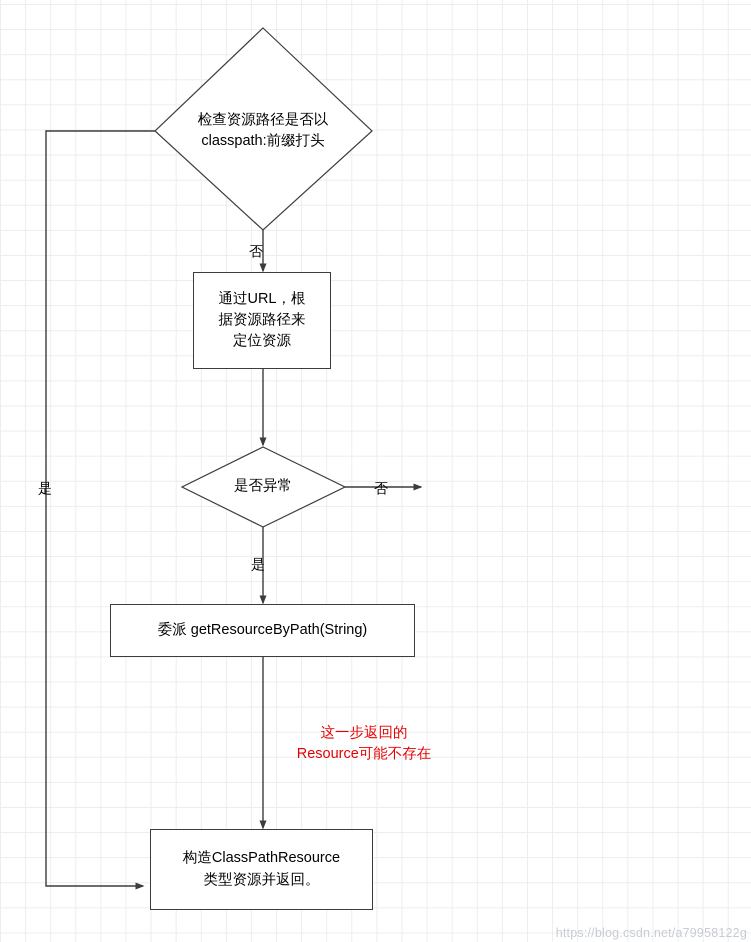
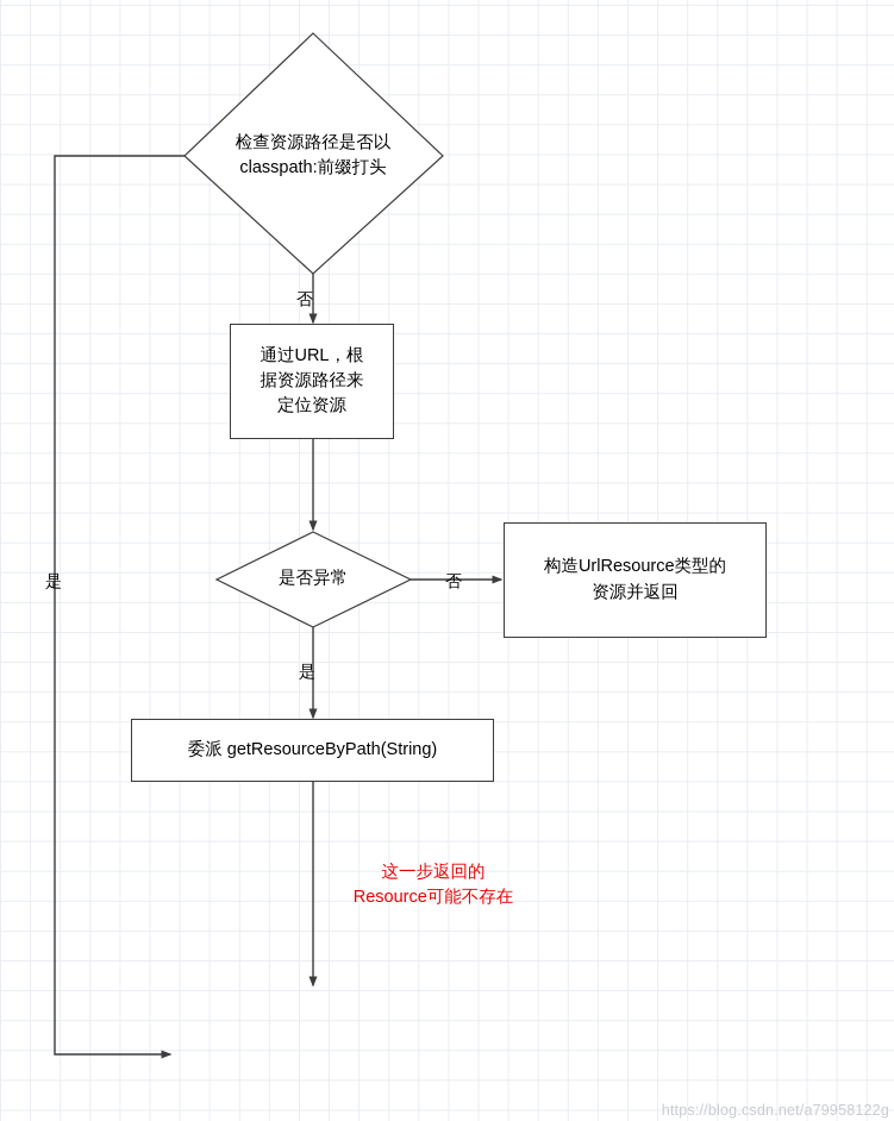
  检查资源路径是否以
  classpath:前缀打头
  通过URL，根
  据资源路径来
  定位资源
  是否异常
+ 构造UrlResource类型的
+ 资源并返回
  委派 getResourceByPath(String)
- 构造ClassPathResource
- 类型资源并返回。
  否
  是
  否
  是
  这一步返回的
  Resource可能不存在
  https://blog.csdn.net/a79958122g
